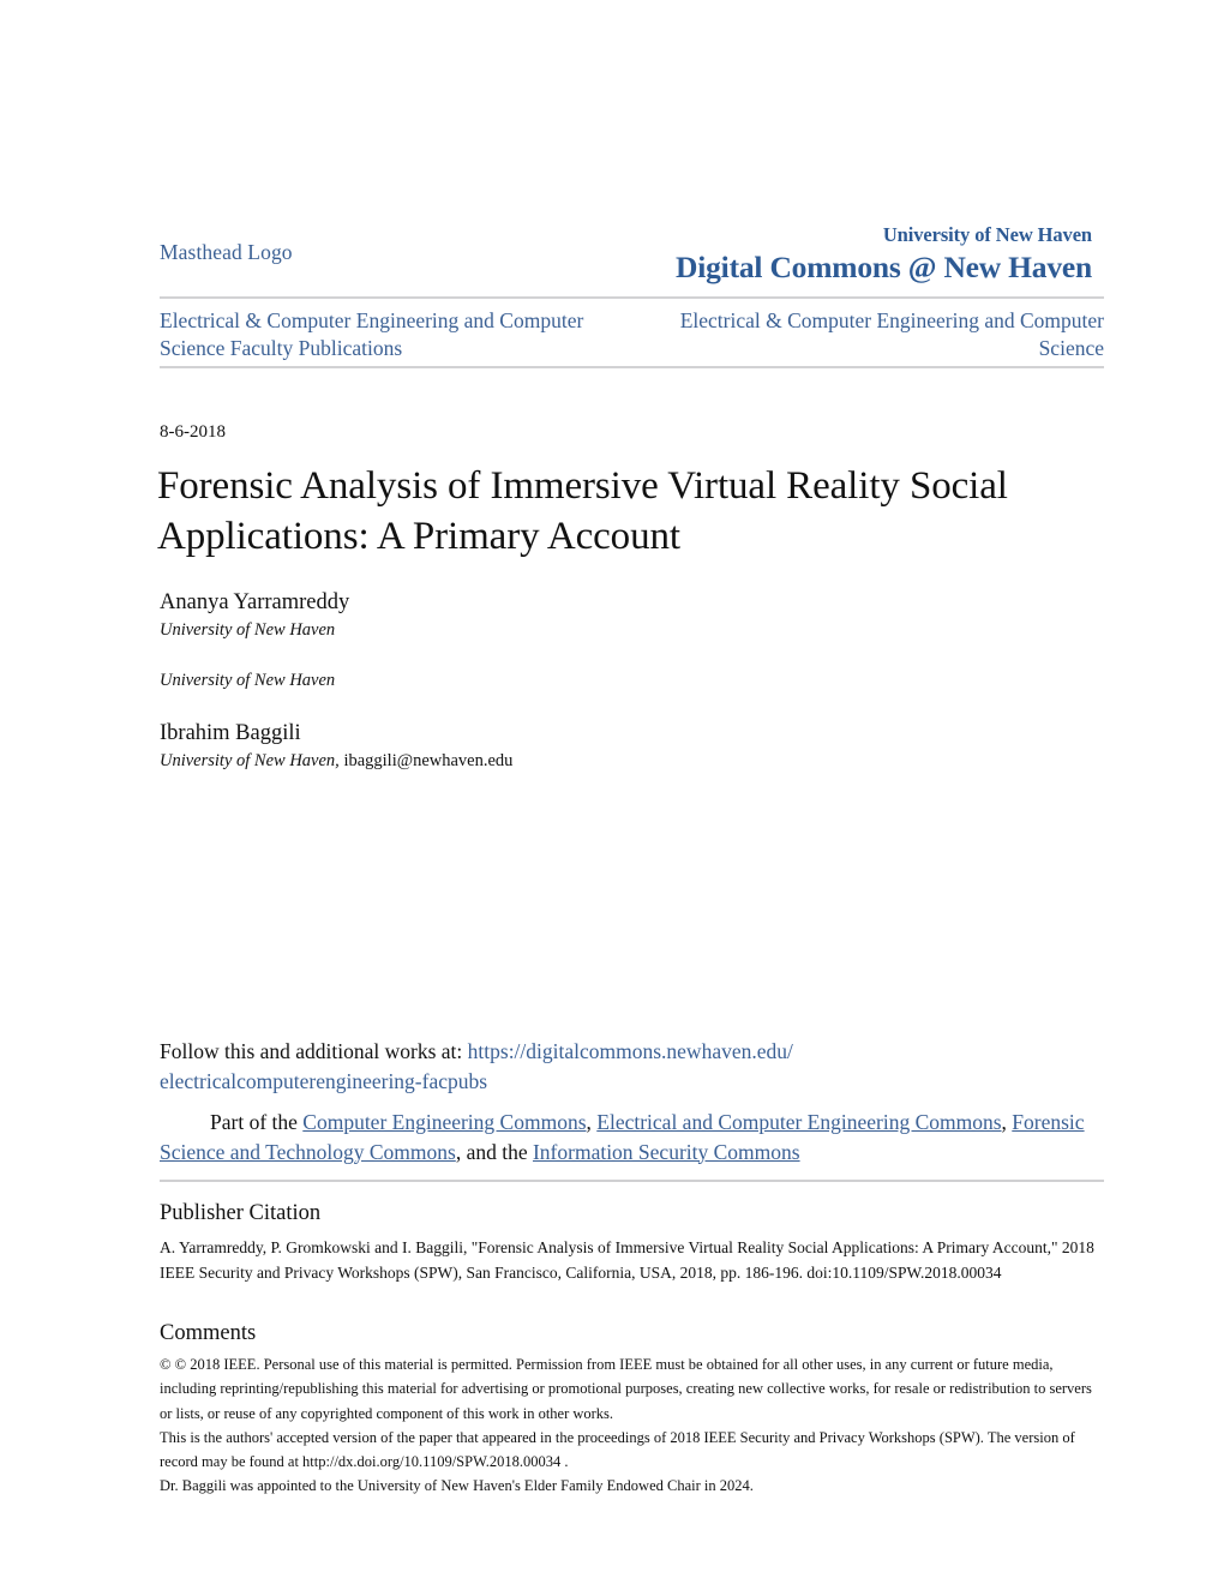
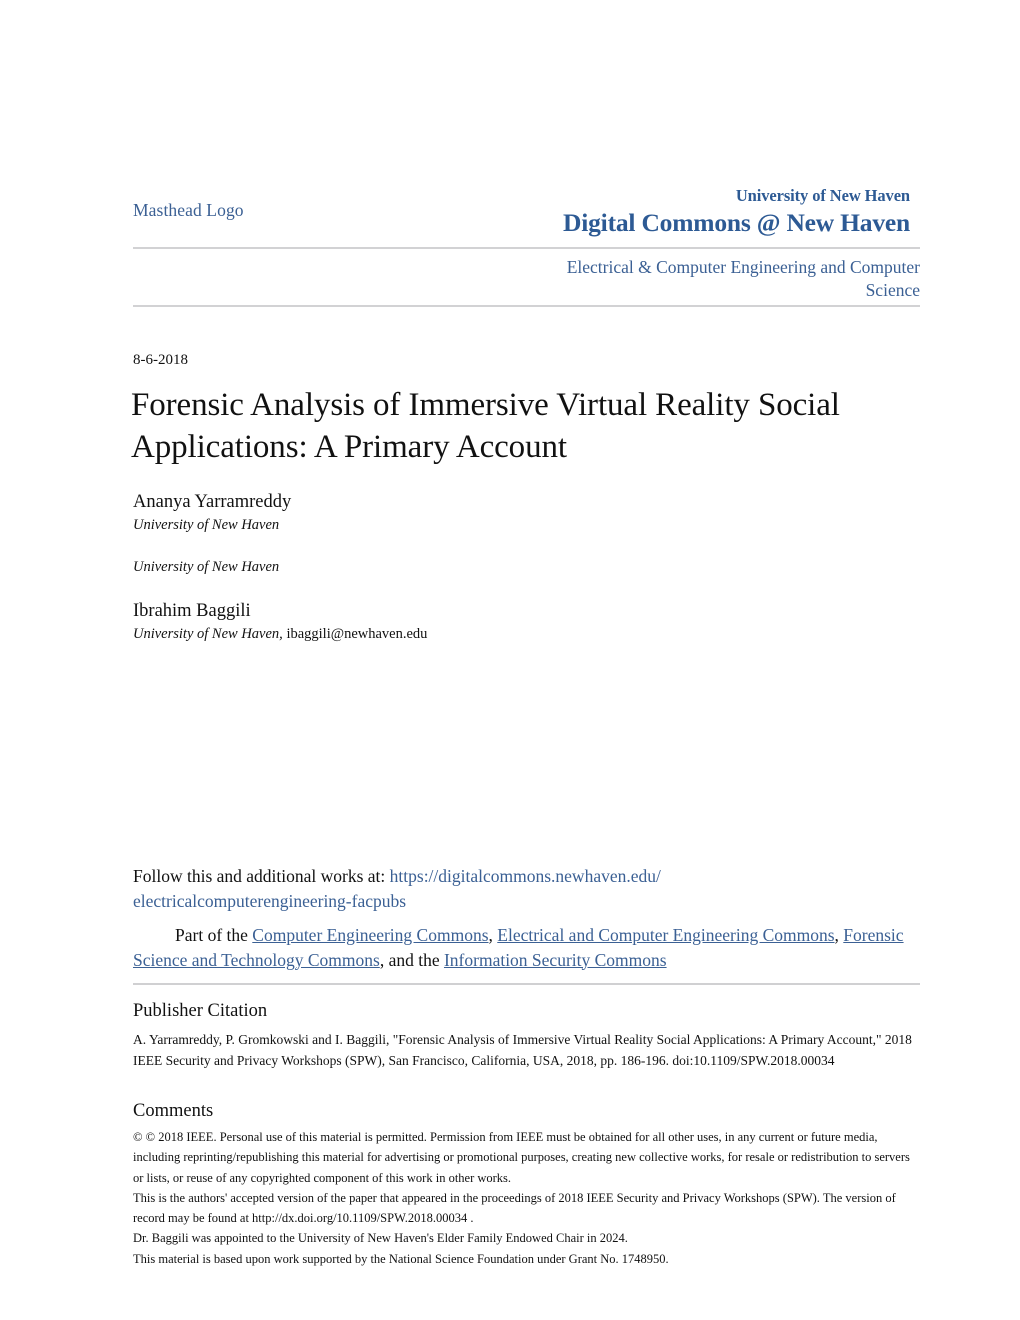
  Masthead Logo
  University of New Haven
  Digital Commons @ New Haven
- Electrical & Computer Engineering and Computer Science Faculty Publications
  Electrical & Computer Engineering and Computer Science
  8-6-2018
  Forensic Analysis of Immersive Virtual Reality Social Applications: A Primary Account
  Ananya Yarramreddy
  University of New Haven
  University of New Haven
  Ibrahim Baggili
  University of New Haven, ibaggili@newhaven.edu
  Follow this and additional works at: https://digitalcommons.newhaven.edu/
  electricalcomputerengineering-facpubs
  Part of the Computer Engineering Commons, Electrical and Computer Engineering Commons, Forensic Science and Technology Commons, and the Information Security Commons
  Publisher Citation
  A. Yarramreddy, P. Gromkowski and I. Baggili, "Forensic Analysis of Immersive Virtual Reality Social Applications: A Primary Account," 2018 IEEE Security and Privacy Workshops (SPW), San Francisco, California, USA, 2018, pp. 186-196. doi:10.1109/SPW.2018.00034
  Comments
  © © 2018 IEEE. Personal use of this material is permitted. Permission from IEEE must be obtained for all other uses, in any current or future media, including reprinting/republishing this material for advertising or promotional purposes, creating new collective works, for resale or redistribution to servers or lists, or reuse of any copyrighted component of this work in other works.
  This is the authors' accepted version of the paper that appeared in the proceedings of 2018 IEEE Security and Privacy Workshops (SPW). The version of record may be found at http://dx.doi.org/10.1109/SPW.2018.00034 .
  Dr. Baggili was appointed to the University of New Haven's Elder Family Endowed Chair in 2024.
+ This material is based upon work supported by the National Science Foundation under Grant No. 1748950.
